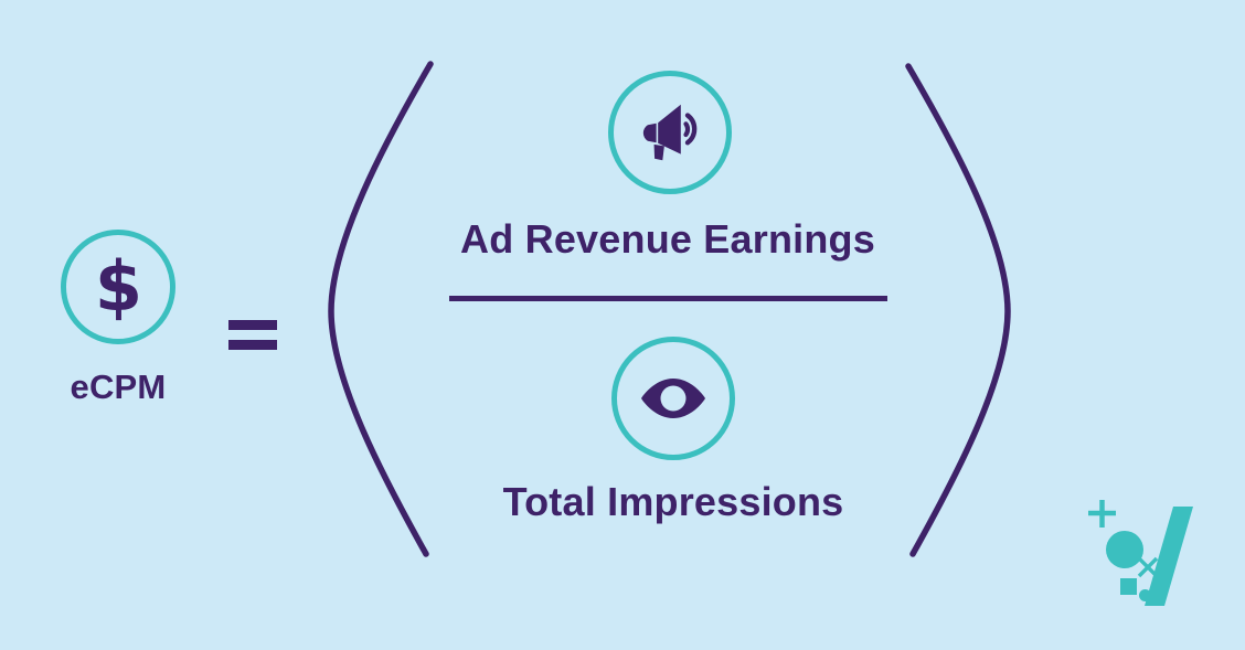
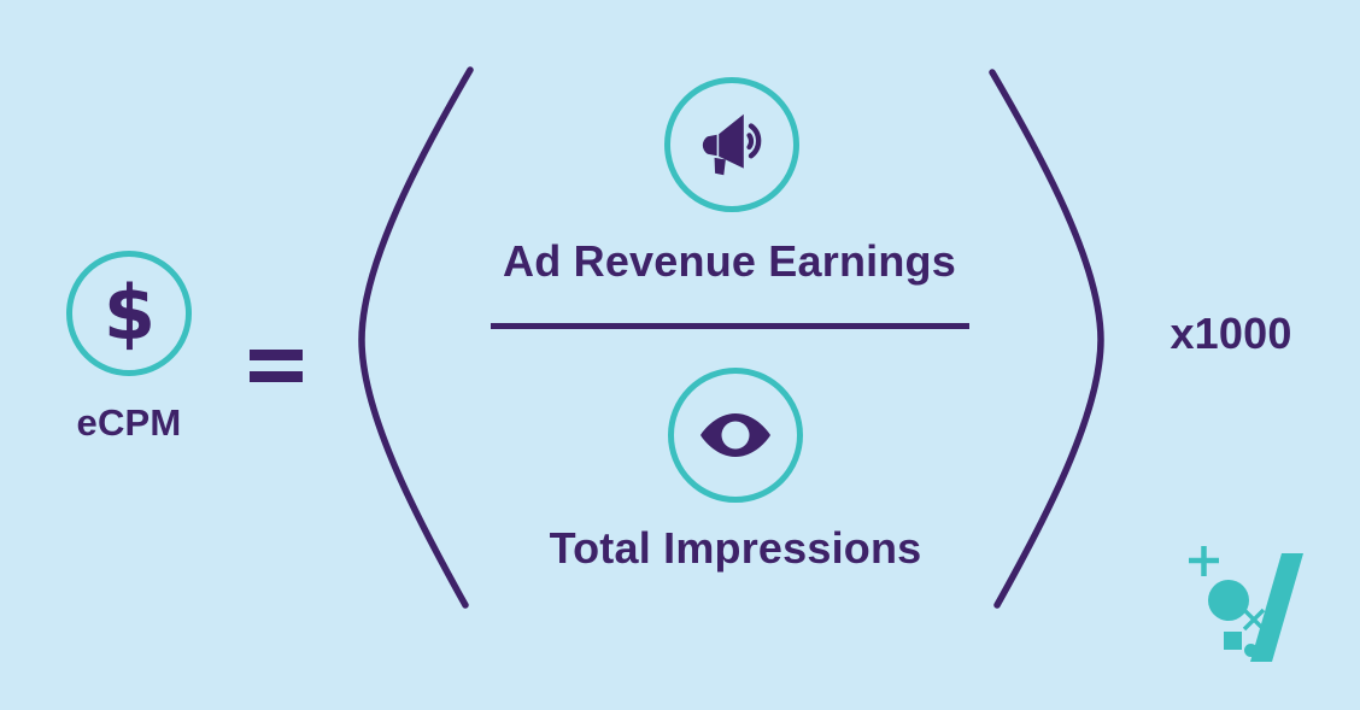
  $
  eCPM
  Ad Revenue Earnings
  Total Impressions
+ x1000
